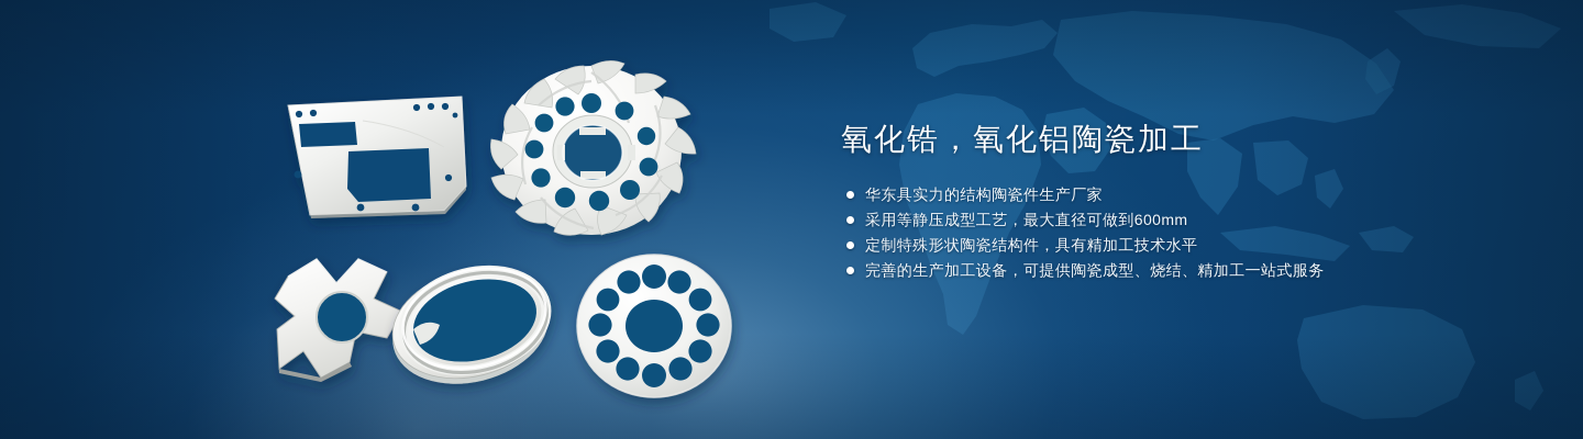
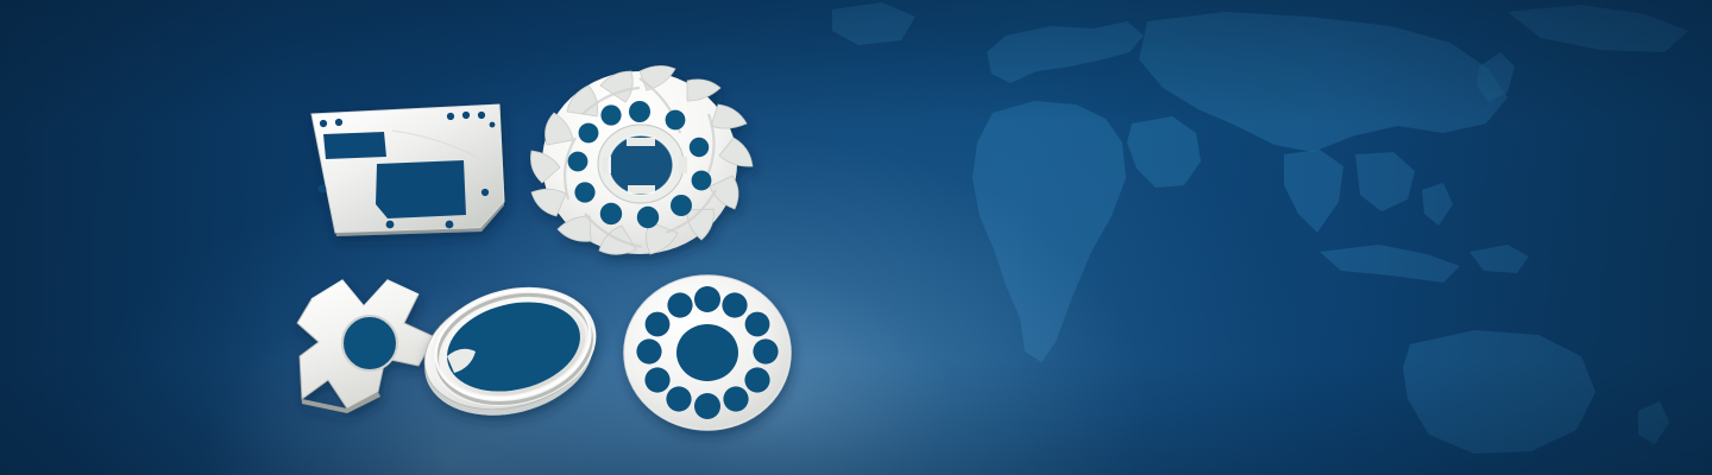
- 氧化锆，氧化铝陶瓷加工
- 华东具实力的结构陶瓷件生产厂家
- 采用等静压成型工艺，最大直径可做到600mm
- 定制特殊形状陶瓷结构件，具有精加工技术水平
- 完善的生产加工设备，可提供陶瓷成型、烧结、精加工一站式服务
